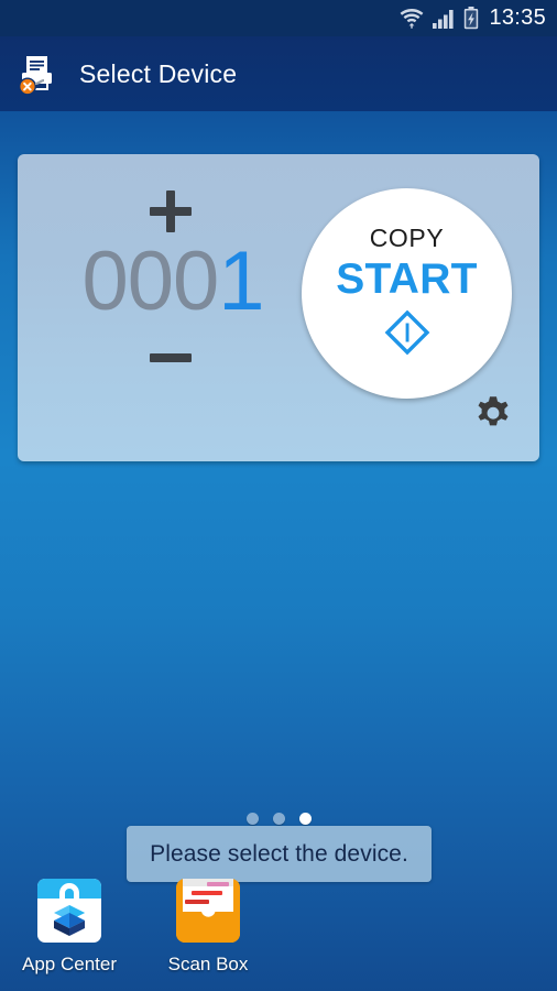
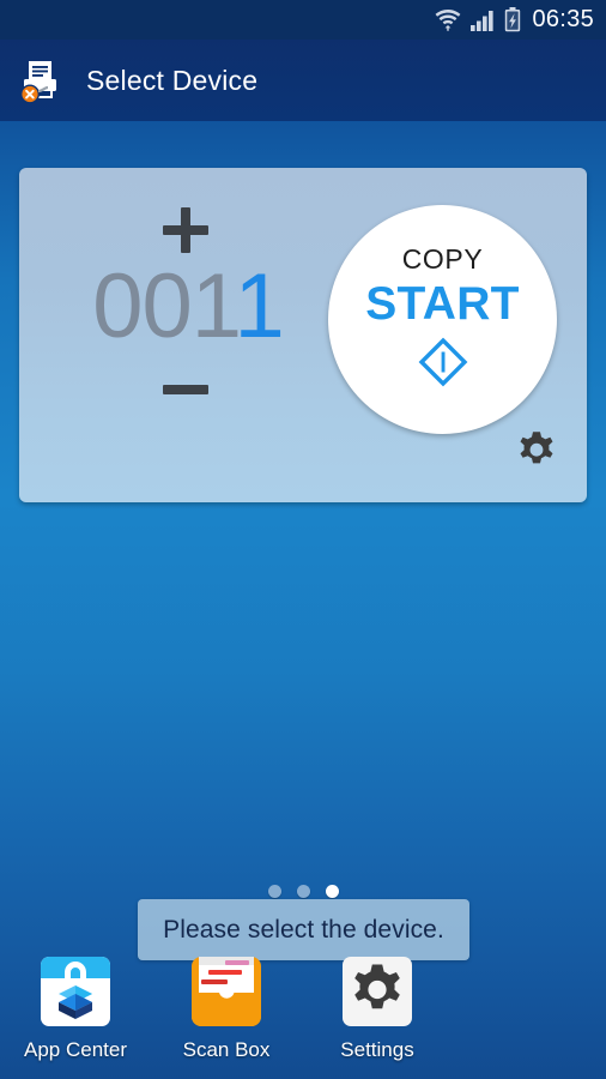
- 13:35
+ 06:35
  Select Device
- 0001
+ 0011
  COPY
  START
  Please select the device.
  App Center
  Scan Box
+ Settings
